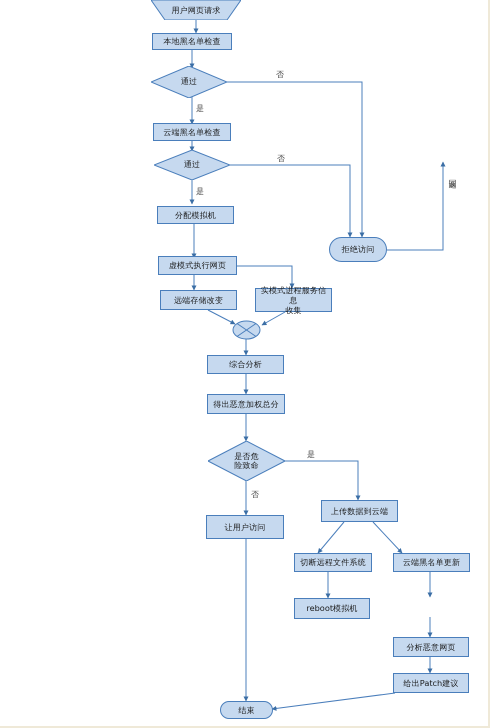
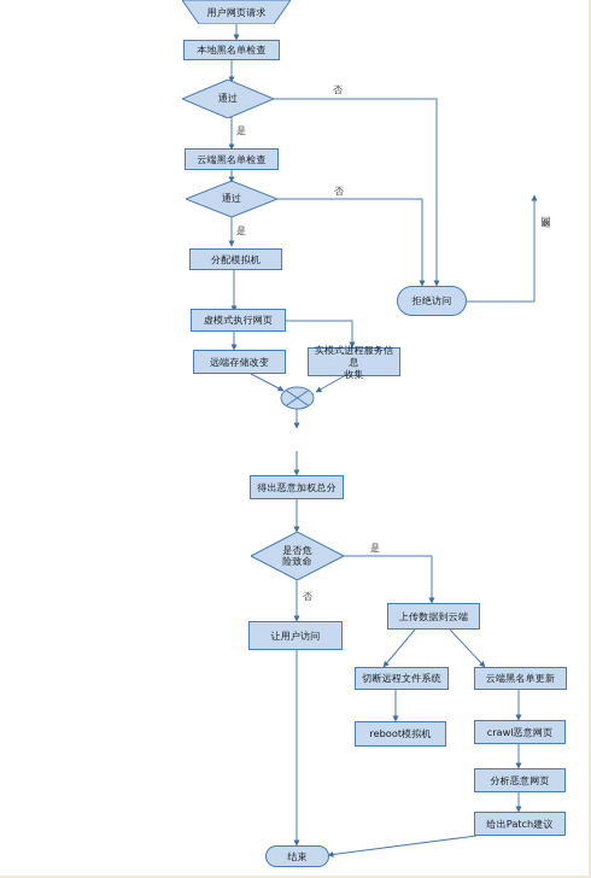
  用户网页请求
  本地黑名单检查
  通过
  云端黑名单检查
  通过
  分配模拟机
  虚模式执行网页
  远端存储改变
  实模式进程服务信息
  收集
- 综合分析
  得出恶意加权总分
  是否危
  险致命
  让用户访问
  拒绝访问
  上传数据到云端
  切断远程文件系统
  reboot模拟机
  云端黑名单更新
+ crawl恶意网页
  分析恶意网页
  给出Patch建议
  结束
  否
  是
  否
  是
  是
  否
